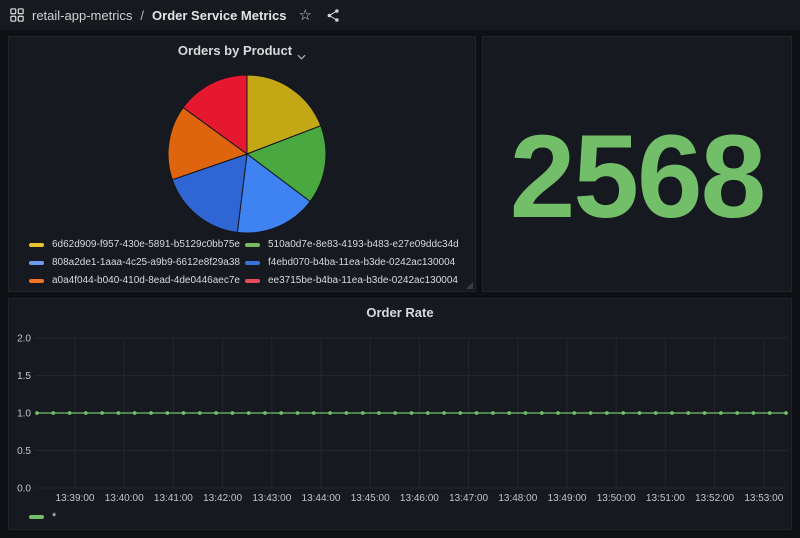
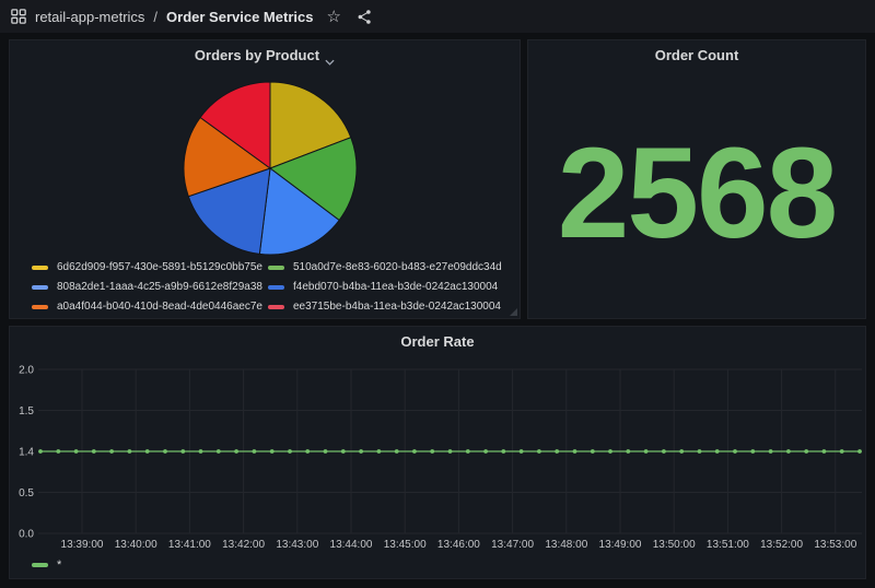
  retail-app-metrics
  /
  Order Service Metrics
  ☆
  Orders by Product
  6d62d909-f957-430e-5891-b5129c0bb75e
- 510a0d7e-8e83-4193-b483-e27e09ddc34d
+ 510a0d7e-8e83-6020-b483-e27e09ddc34d
  808a2de1-1aaa-4c25-a9b9-6612e8f29a38
  f4ebd070-b4ba-11ea-b3de-0242ac130004
  a0a4f044-b040-410d-8ead-4de0446aec7e
  ee3715be-b4ba-11ea-b3de-0242ac130004
+ Order Count
  2568
  2.0
  1.5
- 1.0
+ 1.4
  0.5
  0.0
  13:39:00
  13:40:00
  13:41:00
  13:42:00
  13:43:00
  13:44:00
  13:45:00
  13:46:00
  13:47:00
  13:48:00
  13:49:00
  13:50:00
  13:51:00
  13:52:00
  13:53:00
  Order Rate
  *
